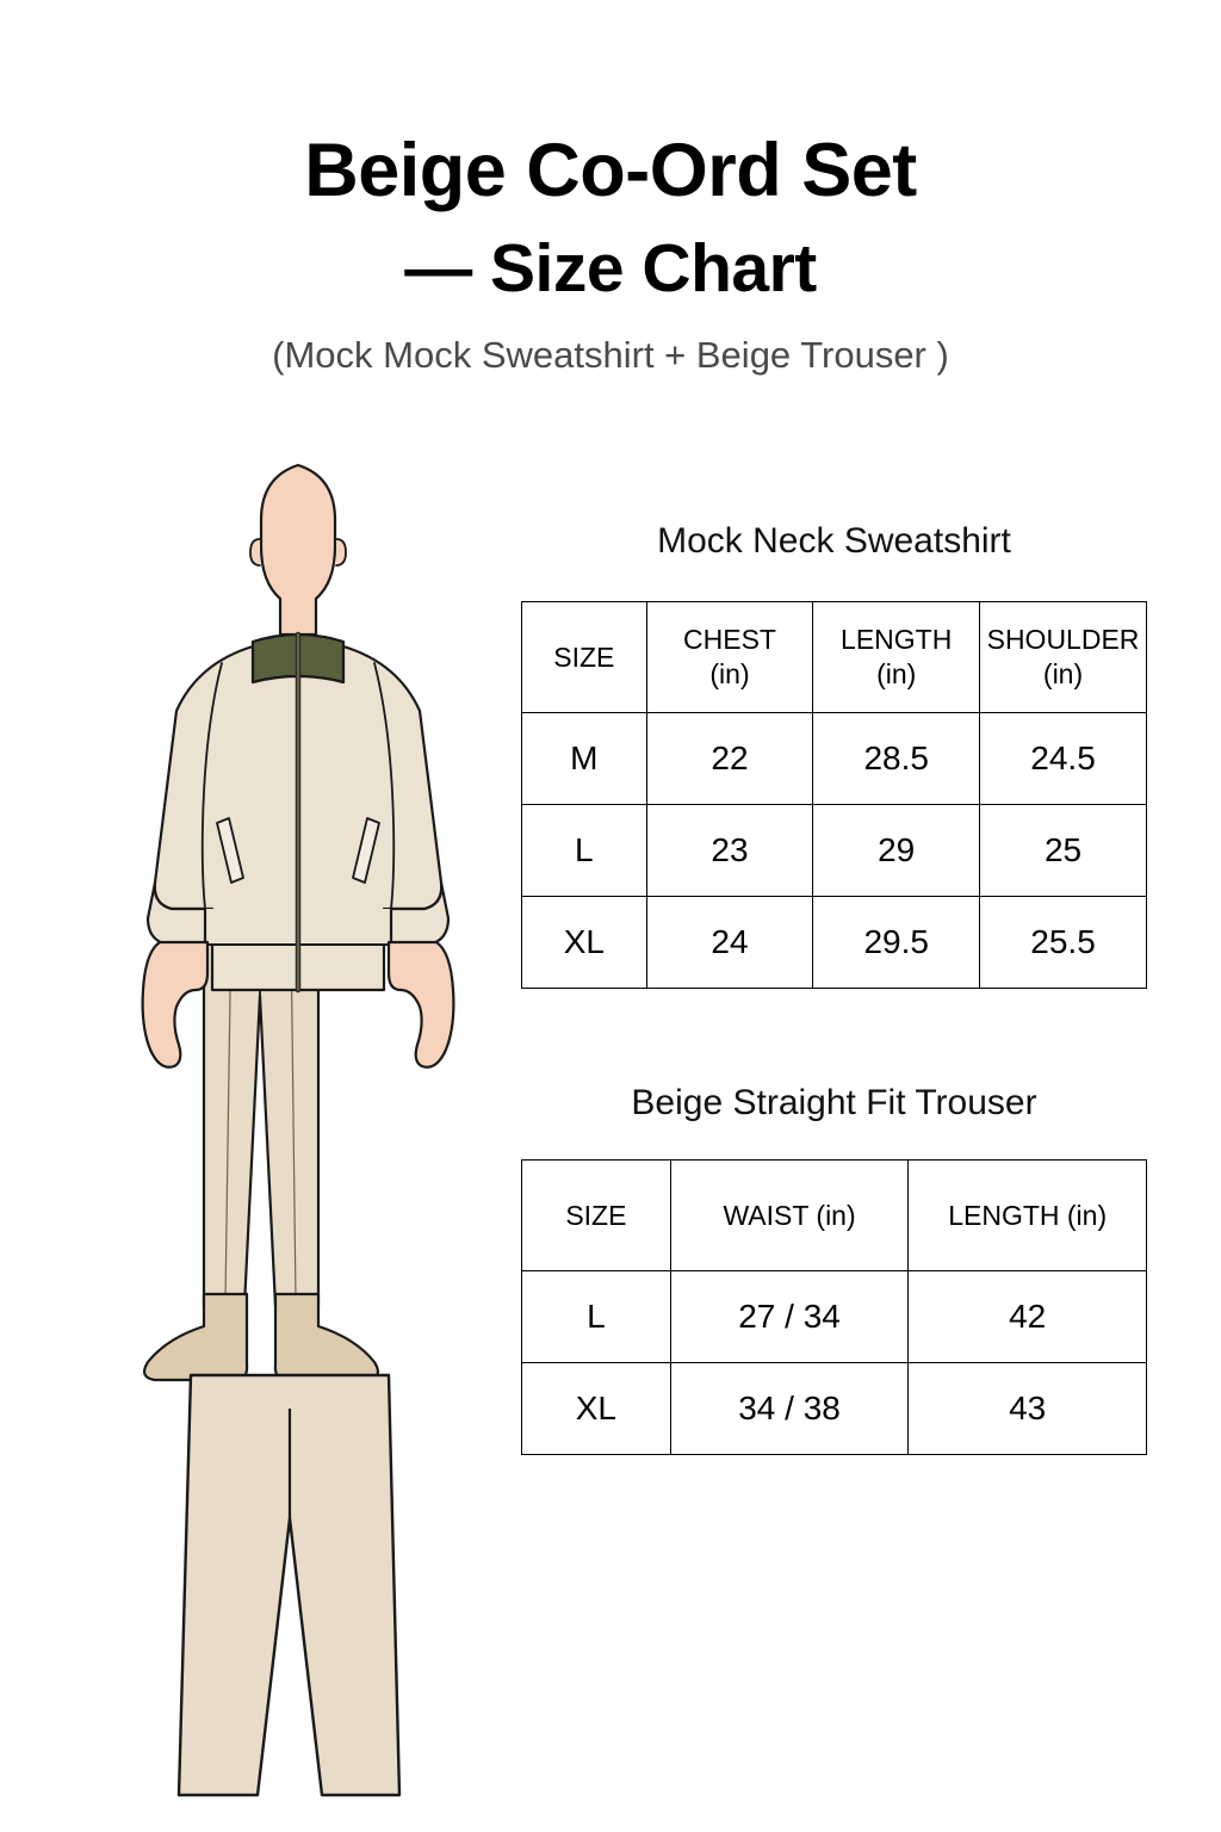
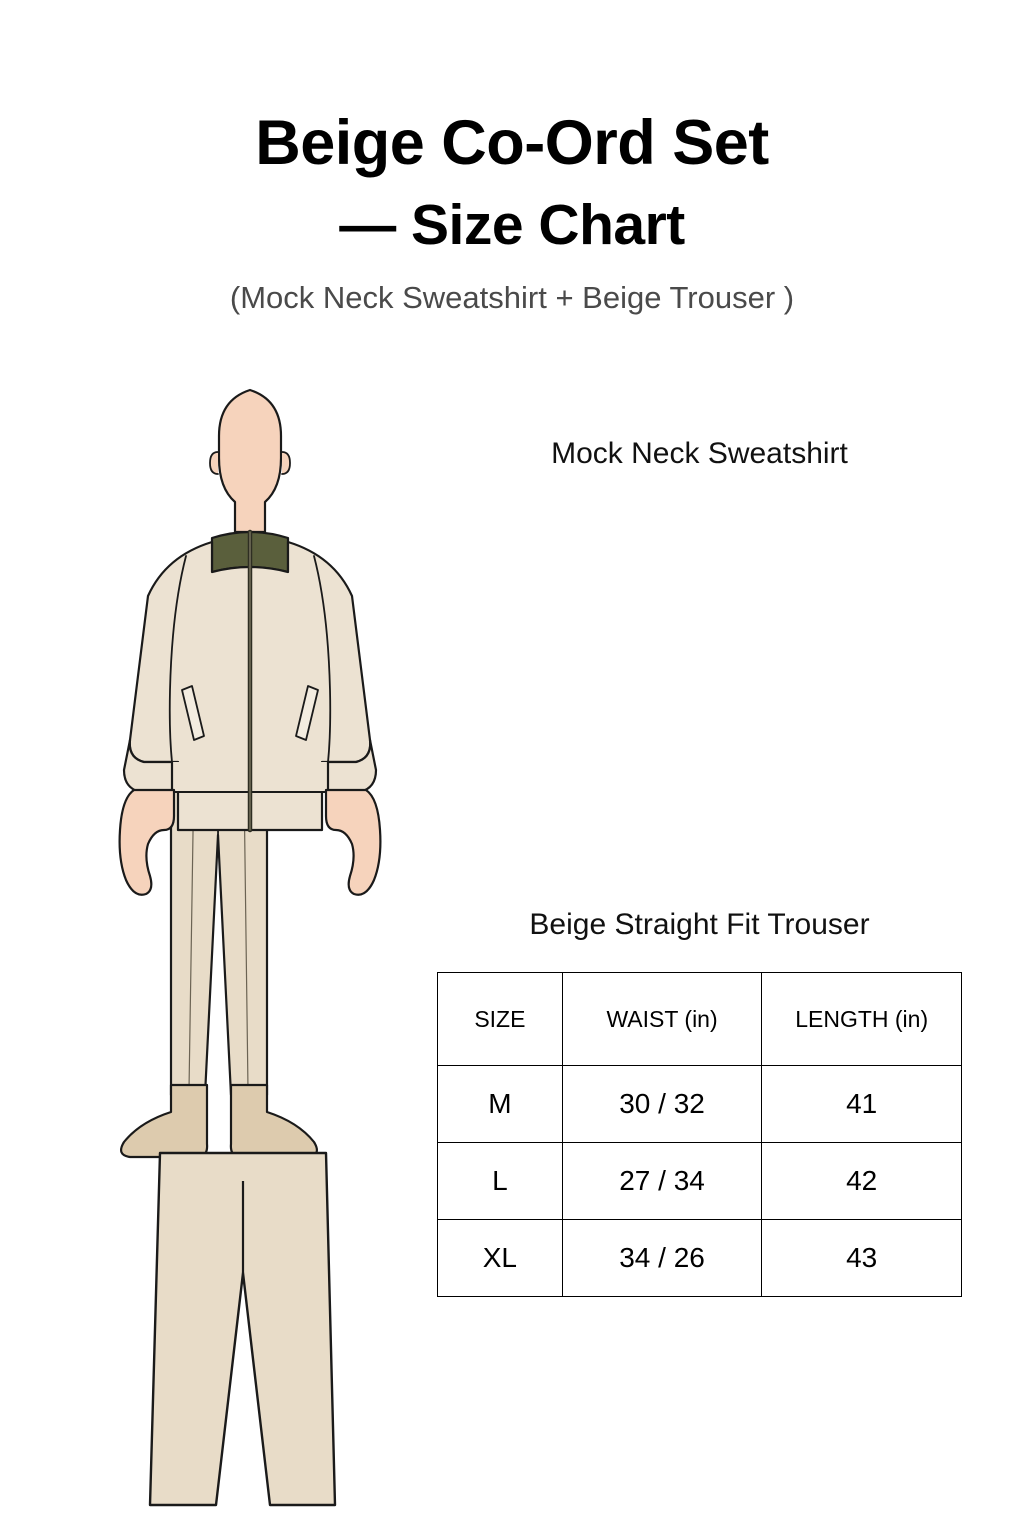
  Beige Co-Ord Set
  — Size Chart
- (Mock Mock Sweatshirt + Beige Trouser )
+ (Mock Neck Sweatshirt + Beige Trouser )
  Mock Neck Sweatshirt
- SIZE	CHEST (in)	LENGTH (in)	SHOULDER (in)
- M	22	28.5	24.5
- L	23	29	25
- XL	24	29.5	25.5
  Beige Straight Fit Trouser
  SIZE	WAIST (in)	LENGTH (in)
+ M	30 / 32	41
  L	27 / 34	42
- XL	34 / 38	43
+ XL	34 / 26	43
